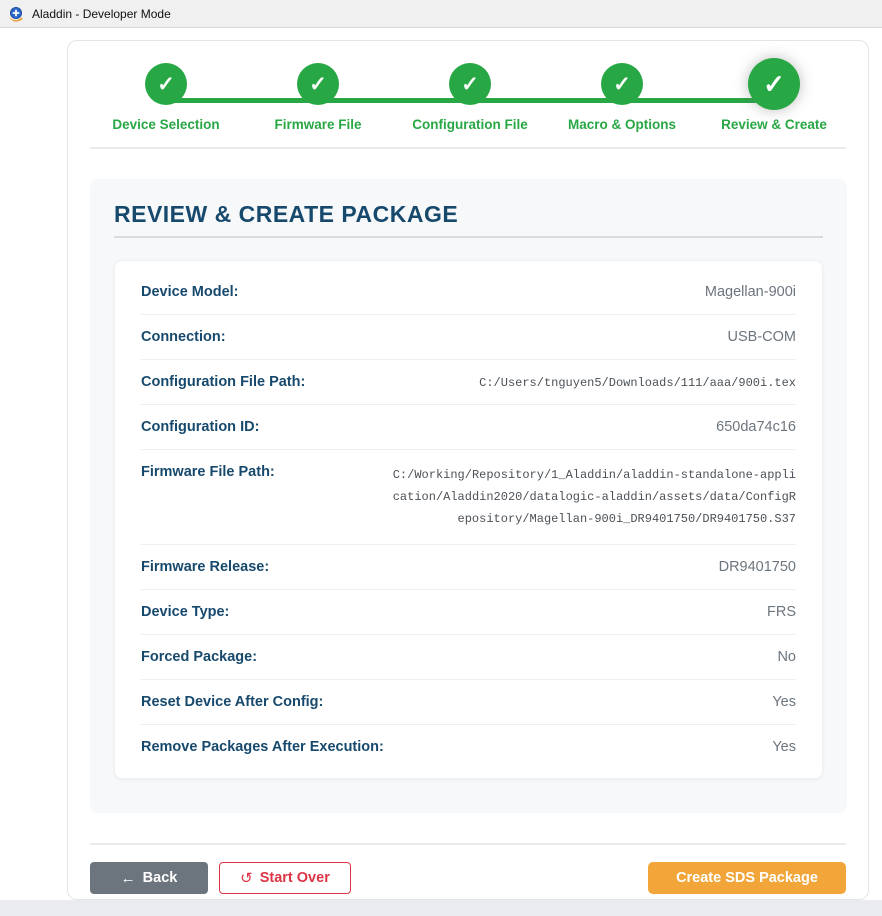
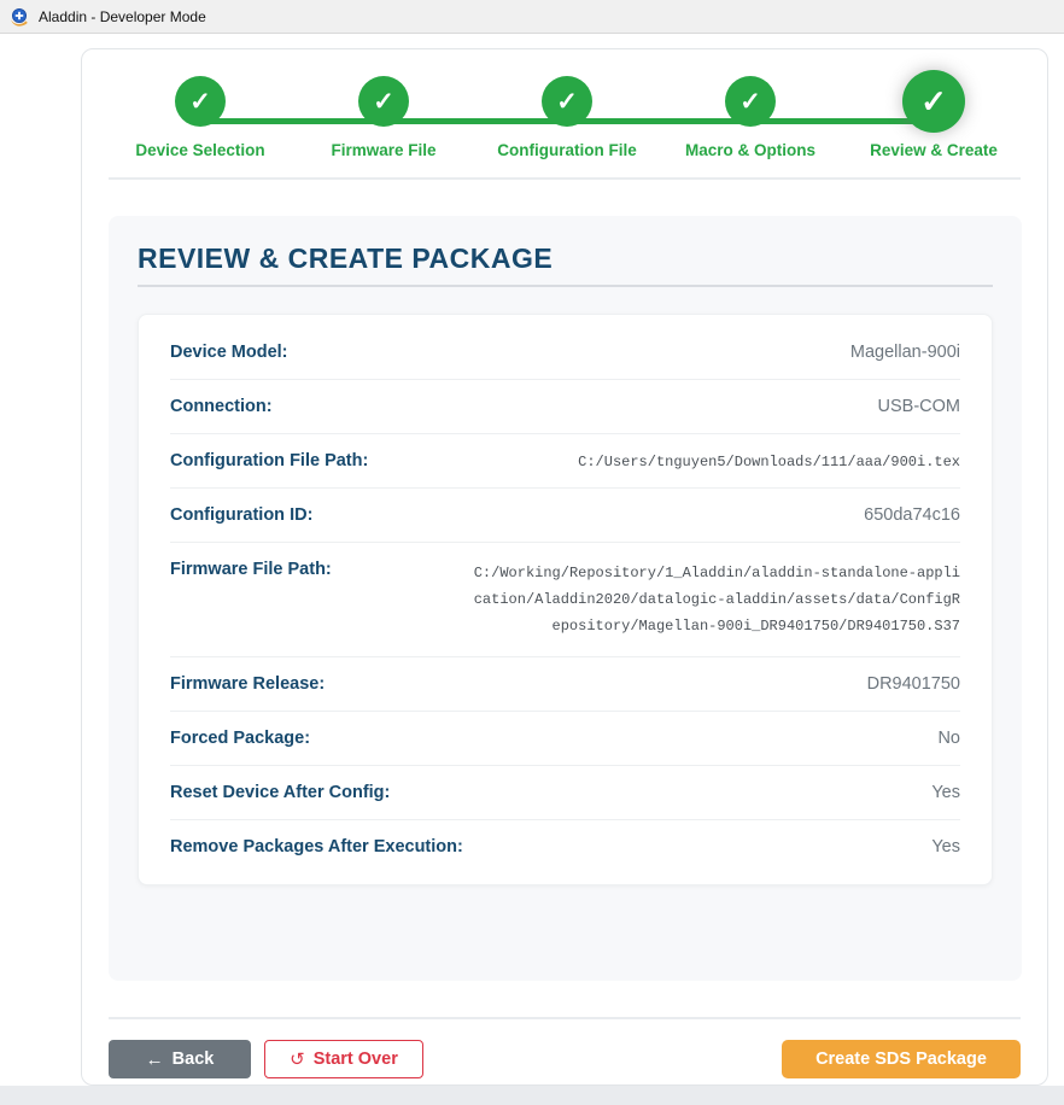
  Aladdin - Developer Mode
  ✓
  Device Selection
  ✓
  Firmware File
  ✓
  Configuration File
  ✓
  Macro & Options
  ✓
  Review & Create
  REVIEW & CREATE PACKAGE
  Device Model:
  Magellan-900i
  Connection:
  USB-COM
  Configuration File Path:
  C:/Users/tnguyen5/Downloads/111/aaa/900i.tex
  Configuration ID:
  650da74c16
  Firmware File Path:
  C:/Working/Repository/1_Aladdin/aladdin-standalone-application/Aladdin2020/datalogic-aladdin/assets/data/ConfigRepository/Magellan-900i_DR9401750/DR9401750.S37
  Firmware Release:
  DR9401750
- Device Type:
- FRS
  Forced Package:
  No
  Reset Device After Config:
  Yes
  Remove Packages After Execution:
  Yes
  ←
  Back
  ↺
  Start Over
  Create SDS Package
